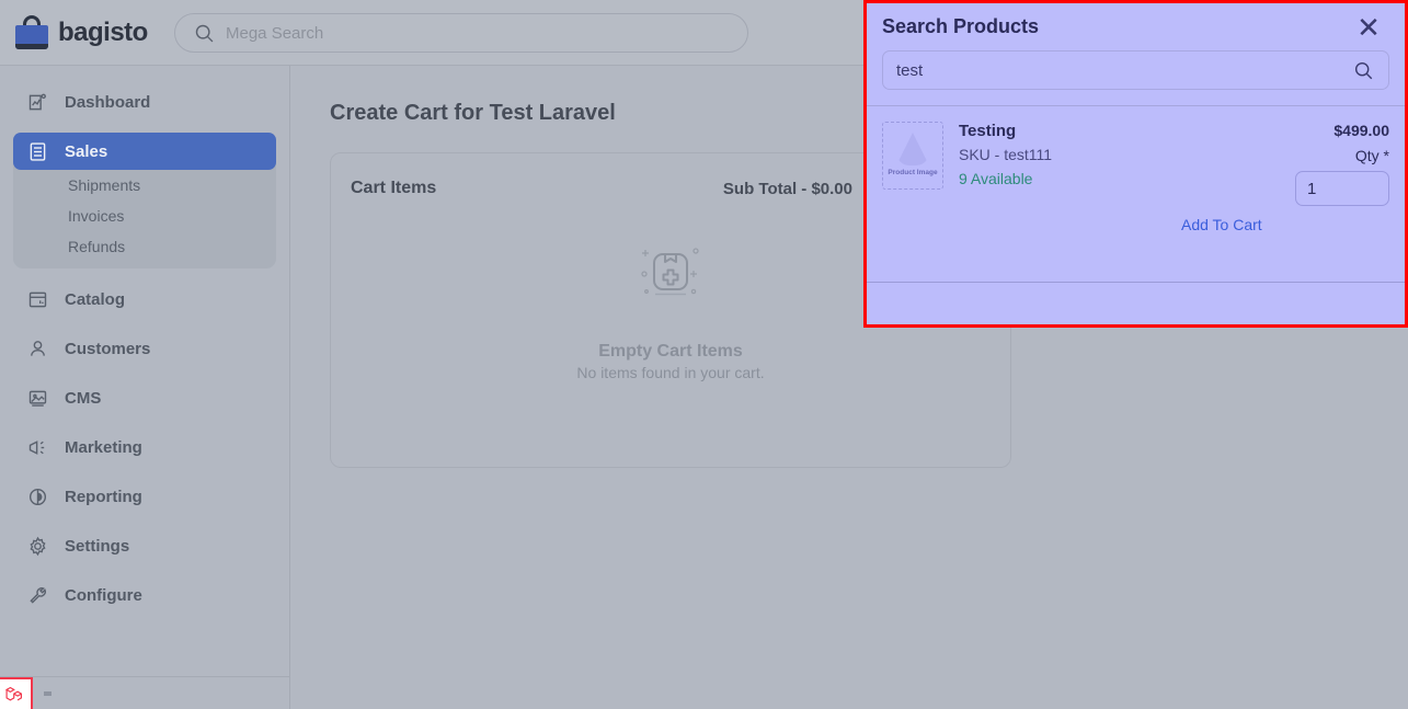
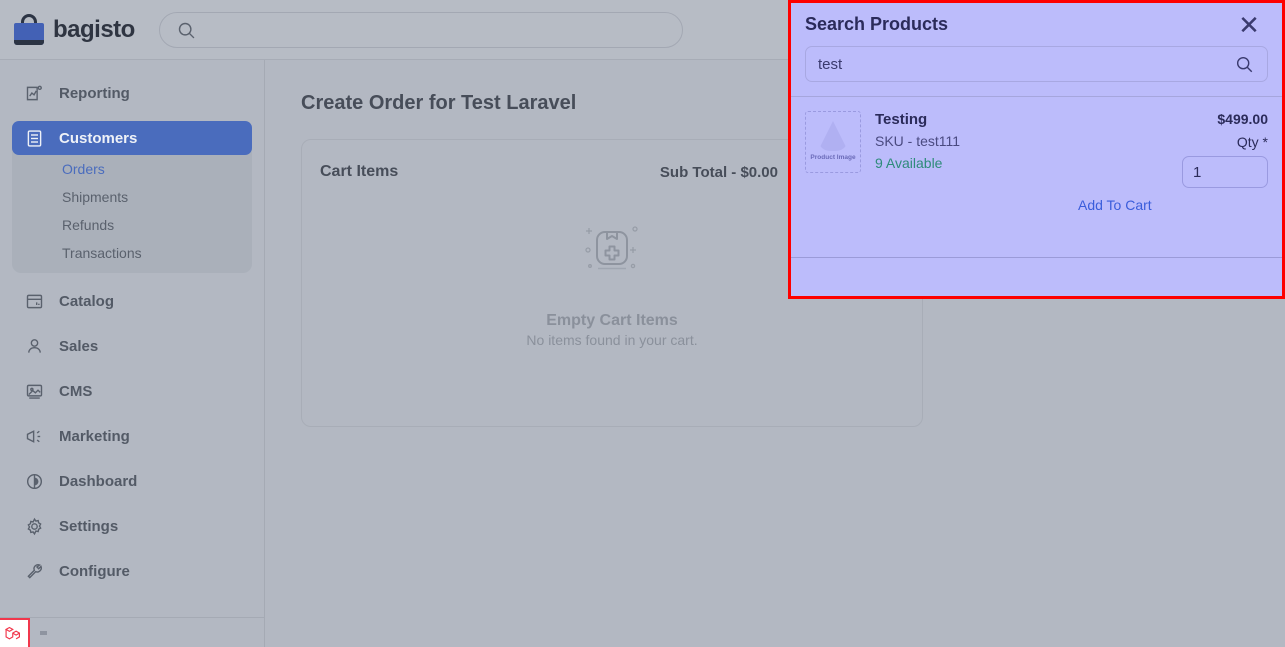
  bagisto
- Mega Search
- Dashboard
+ Reporting
- Sales
+ Customers
+ Orders
  Shipments
- Invoices
  Refunds
+ Transactions
  Catalog
- Customers
+ Sales
  CMS
  Marketing
- Reporting
+ Dashboard
  Settings
  Configure
- Create Cart for Test Laravel
+ Create Order for Test Laravel
  Cart Items
  Sub Total - $0.00
  Empty Cart Items
  No items found in your cart.
  Search Products
  ✕
  test
  Testing
  SKU - test111
  9 Available
  $499.00
  Qty *
  1
  Add To Cart
